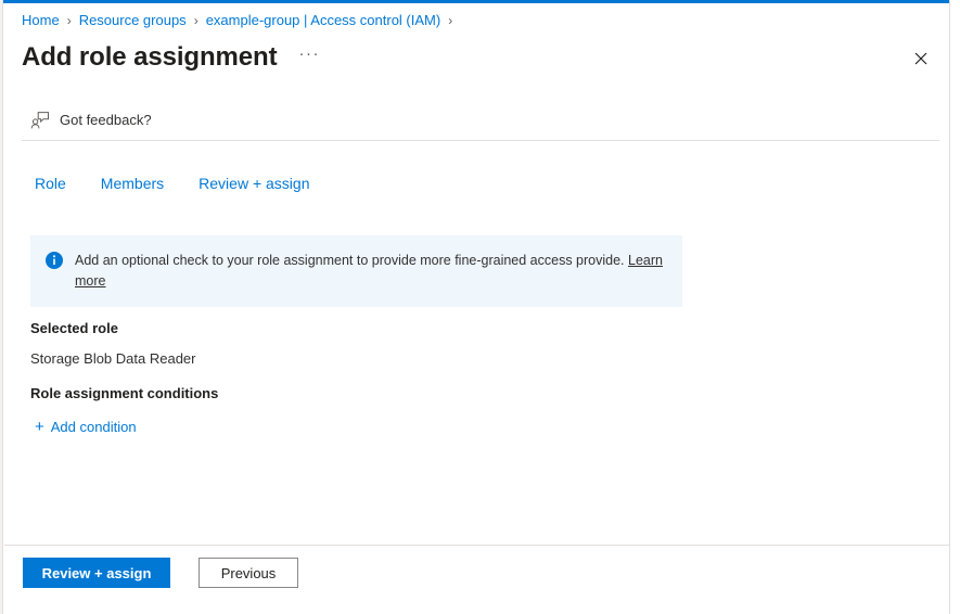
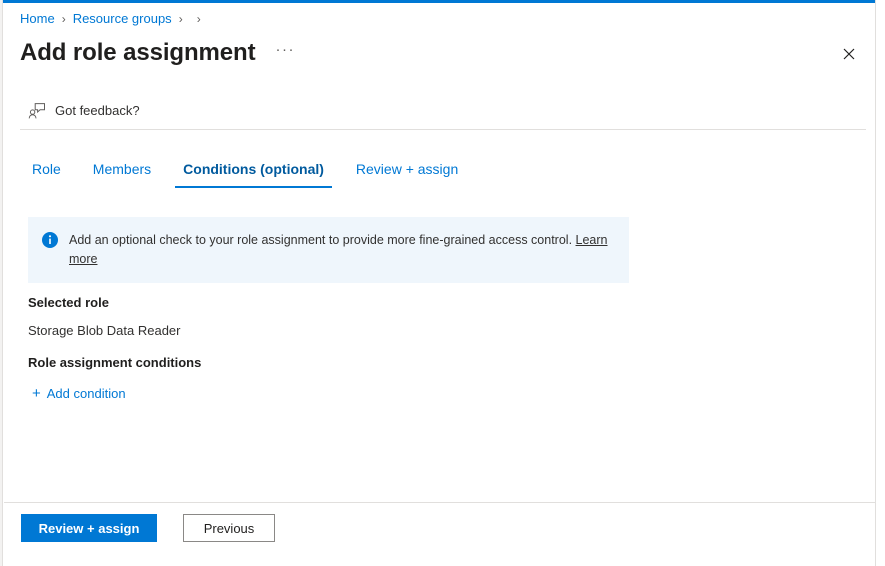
  Home
  ›
  Resource groups
  ›
- example-group | Access control (IAM)
  ›
  Add role assignment
  ···
  Got feedback?
  Role
  Members
+ Conditions (optional)
  Review + assign
- Add an optional check to your role assignment to provide more fine-grained access provide. Learn more
+ Add an optional check to your role assignment to provide more fine-grained access control. Learn more
  Selected role
  Storage Blob Data Reader
  Role assignment conditions
  +
  Add condition
  Review + assign
  Previous
